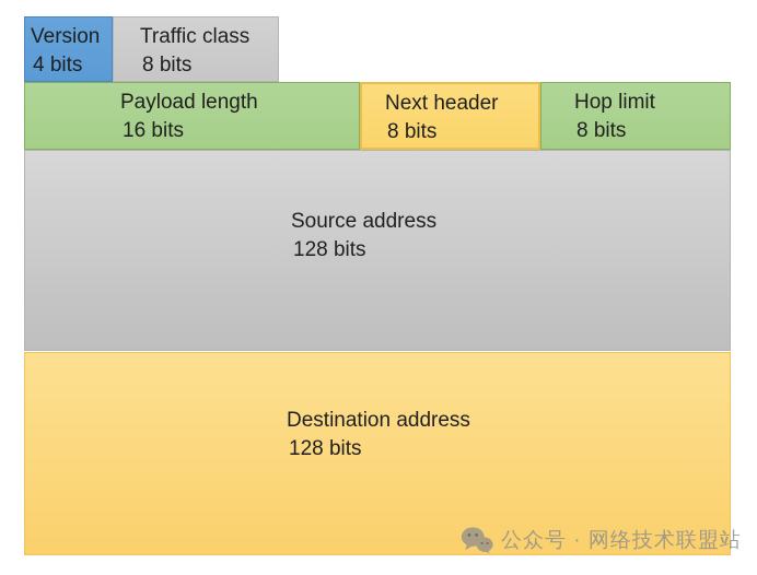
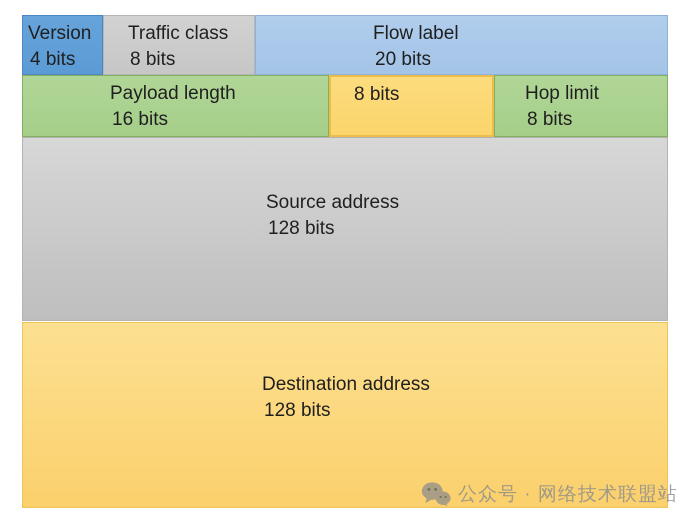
  Version
  4 bits
  Traffic class
  8 bits
+ Flow label
+ 20 bits
  Payload length
  16 bits
- Next header
  8 bits
  Hop limit
  8 bits
  Source address
  128 bits
  Destination address
  128 bits
  公众号 · 网络技术联盟站
